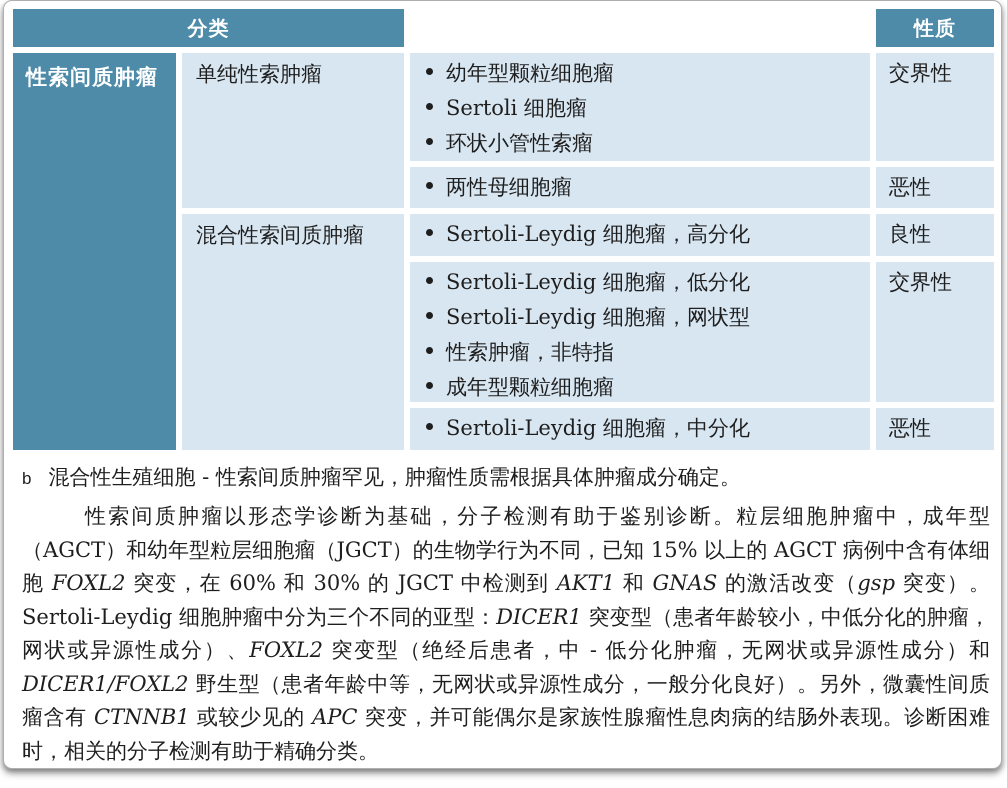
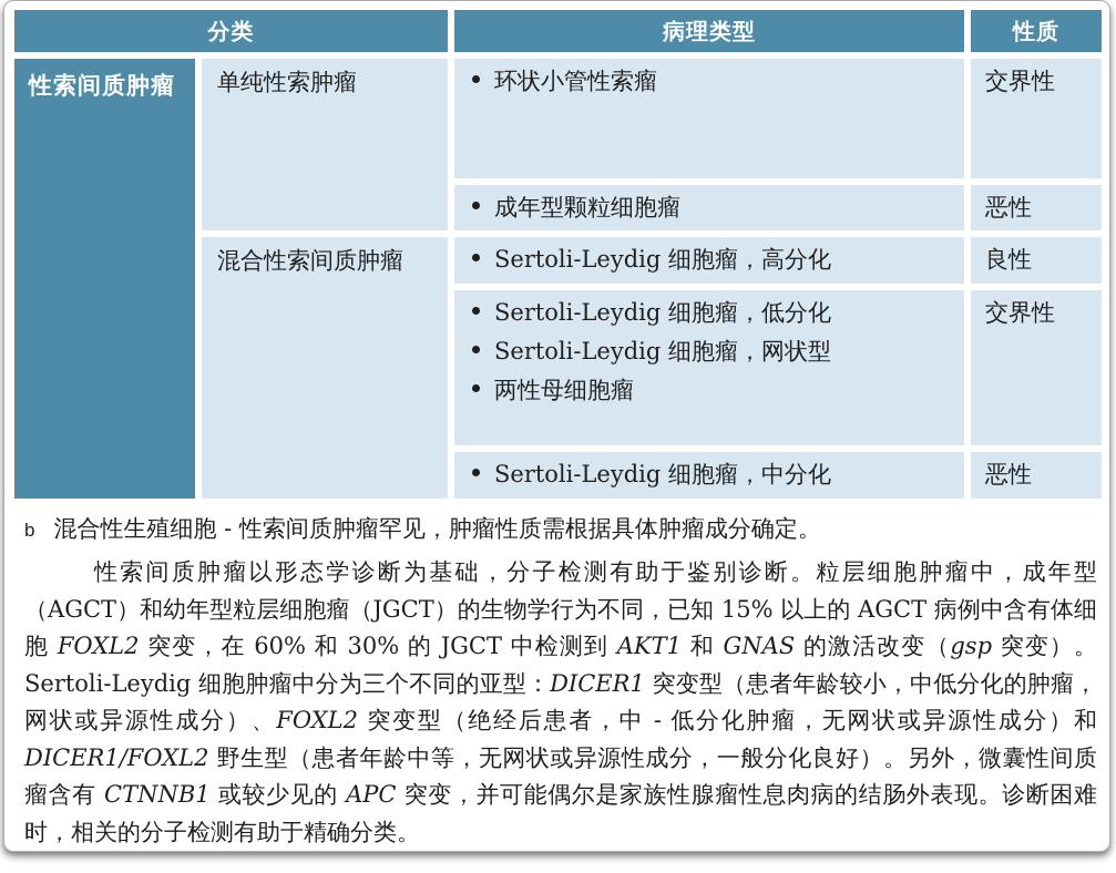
  分类
+ 病理类型
  性质
  性索间质肿瘤
  单纯性索肿瘤
  混合性索间质肿瘤
- 幼年型颗粒细胞瘤
- Sertoli 细胞瘤
  环状小管性索瘤
- 两性母细胞瘤
+ 成年型颗粒细胞瘤
  Sertoli-Leydig 细胞瘤，高分化
  Sertoli-Leydig 细胞瘤，低分化
  Sertoli-Leydig 细胞瘤，网状型
- 性索肿瘤，非特指
- 成年型颗粒细胞瘤
+ 两性母细胞瘤
  Sertoli-Leydig 细胞瘤，中分化
  交界性
  恶性
  良性
  交界性
  恶性
  b 混合性生殖细胞 - 性索间质肿瘤罕见，肿瘤性质需根据具体肿瘤成分确定。
  性索间质肿瘤以形态学诊断为基础，分子检测有助于鉴别诊断。粒层细胞肿瘤中，成年型（AGCT）和幼年型粒层细胞瘤（JGCT）的生物学行为不同，已知 15% 以上的 AGCT 病例中含有体细胞 FOXL2 突变，在 60% 和 30% 的 JGCT 中检测到 AKT1 和 GNAS 的激活改变（gsp 突变）。Sertoli-Leydig 细胞肿瘤中分为三个不同的亚型：DICER1 突变型（患者年龄较小，中低分化的肿瘤，网状或异源性成分）、FOXL2 突变型（绝经后患者，中 - 低分化肿瘤，无网状或异源性成分）和 DICER1/FOXL2 野生型（患者年龄中等，无网状或异源性成分，一般分化良好）。另外，微囊性间质瘤含有 CTNNB1 或较少见的 APC 突变，并可能偶尔是家族性腺瘤性息肉病的结肠外表现。诊断困难时，相关的分子检测有助于精确分类。
